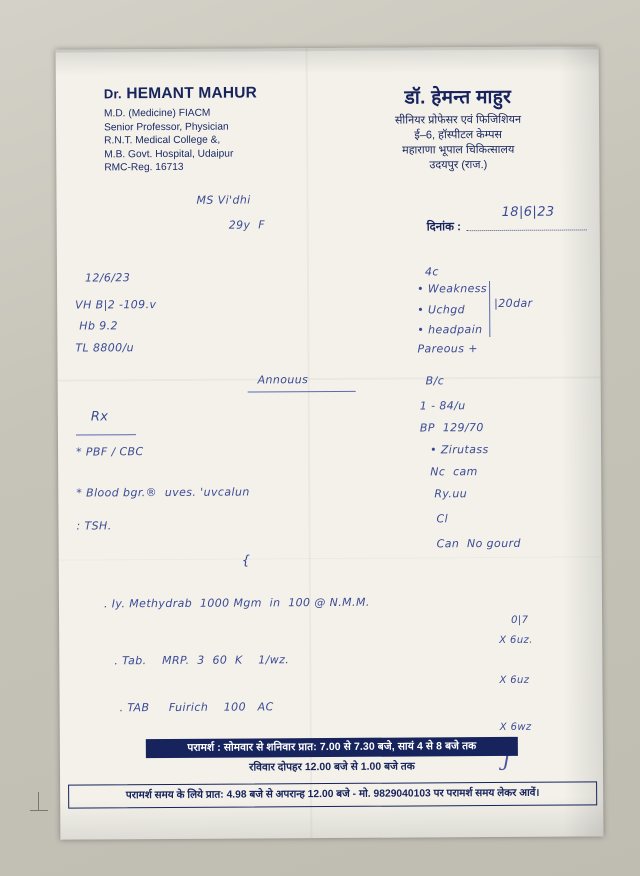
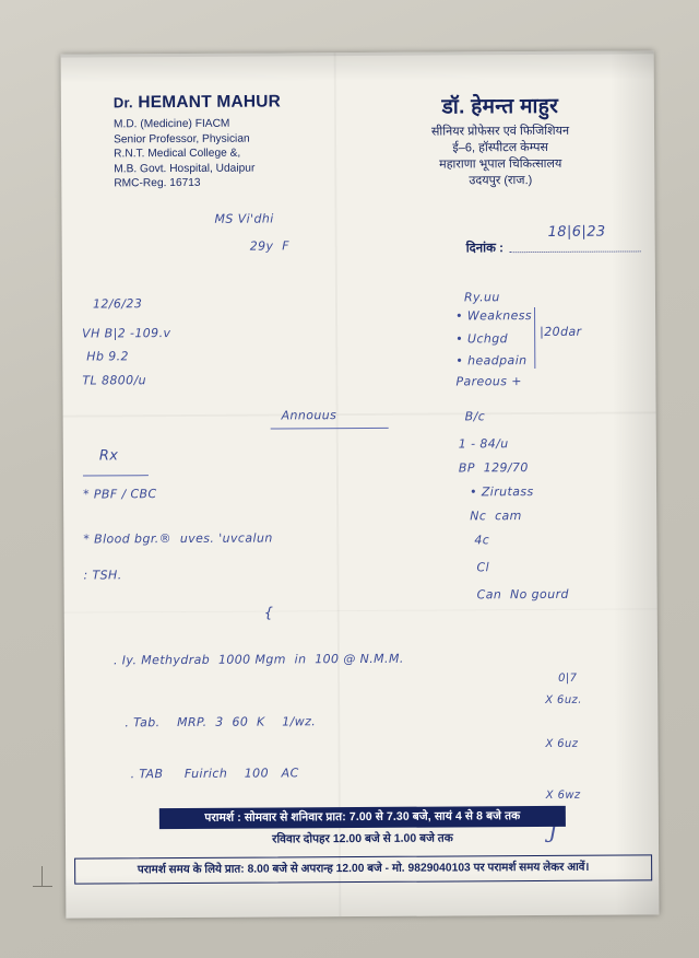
  Dr. HEMANT MAHUR
  M.D. (Medicine) FIACM
  Senior Professor, Physician
  R.N.T. Medical College &,
  M.B. Govt. Hospital, Udaipur
  RMC-Reg. 16713
  डॉ. हेमन्त माहुर
  सीनियर प्रोफेसर एवं फिजिशियन
  ई–6, हॉस्पीटल केम्पस
  महाराणा भूपाल चिकित्सालय
  उदयपुर (राज.)
  MS Vi'dhi
  29y F
  दिनांक :
  18|6|23
  12/6/23
  VH B|2 -109.v
  Hb 9.2
  TL 8800/u
  Annouus
  Rx
  * PBF / CBC
  * Blood bgr.® uves. 'uvcalun
  : TSH.
- 4c
+ Ry.uu
  • Weakness
  • Uchgd
  • headpain
  Pareous +
  |20dar
  B/c
  1 - 84/u
  BP 129/70
  • Zirutass
  Nc cam
- Ry.uu
+ 4c
  Cl
  Can No gourd
  {
  . Iy. Methydrab 1000 Mgm in 100 @ N.M.M.
  0|7
  X 6uz.
  . Tab. MRP. 3 60 K 1/wz.
  X 6uz
  . TAB Fuirich 100 AC
  X 6wz
  ƒ
  परामर्श : सोमवार से शनिवार प्रात: 7.00 से 7.30 बजे, सायं 4 से 8 बजे तक
  रविवार दोपहर 12.00 बजे से 1.00 बजे तक
- परामर्श समय के लिये प्रात: 4.98 बजे से अपरान्ह 12.00 बजे - मो. 9829040103 पर परामर्श समय लेकर आवें।
+ परामर्श समय के लिये प्रात: 8.00 बजे से अपरान्ह 12.00 बजे - मो. 9829040103 पर परामर्श समय लेकर आवें।
